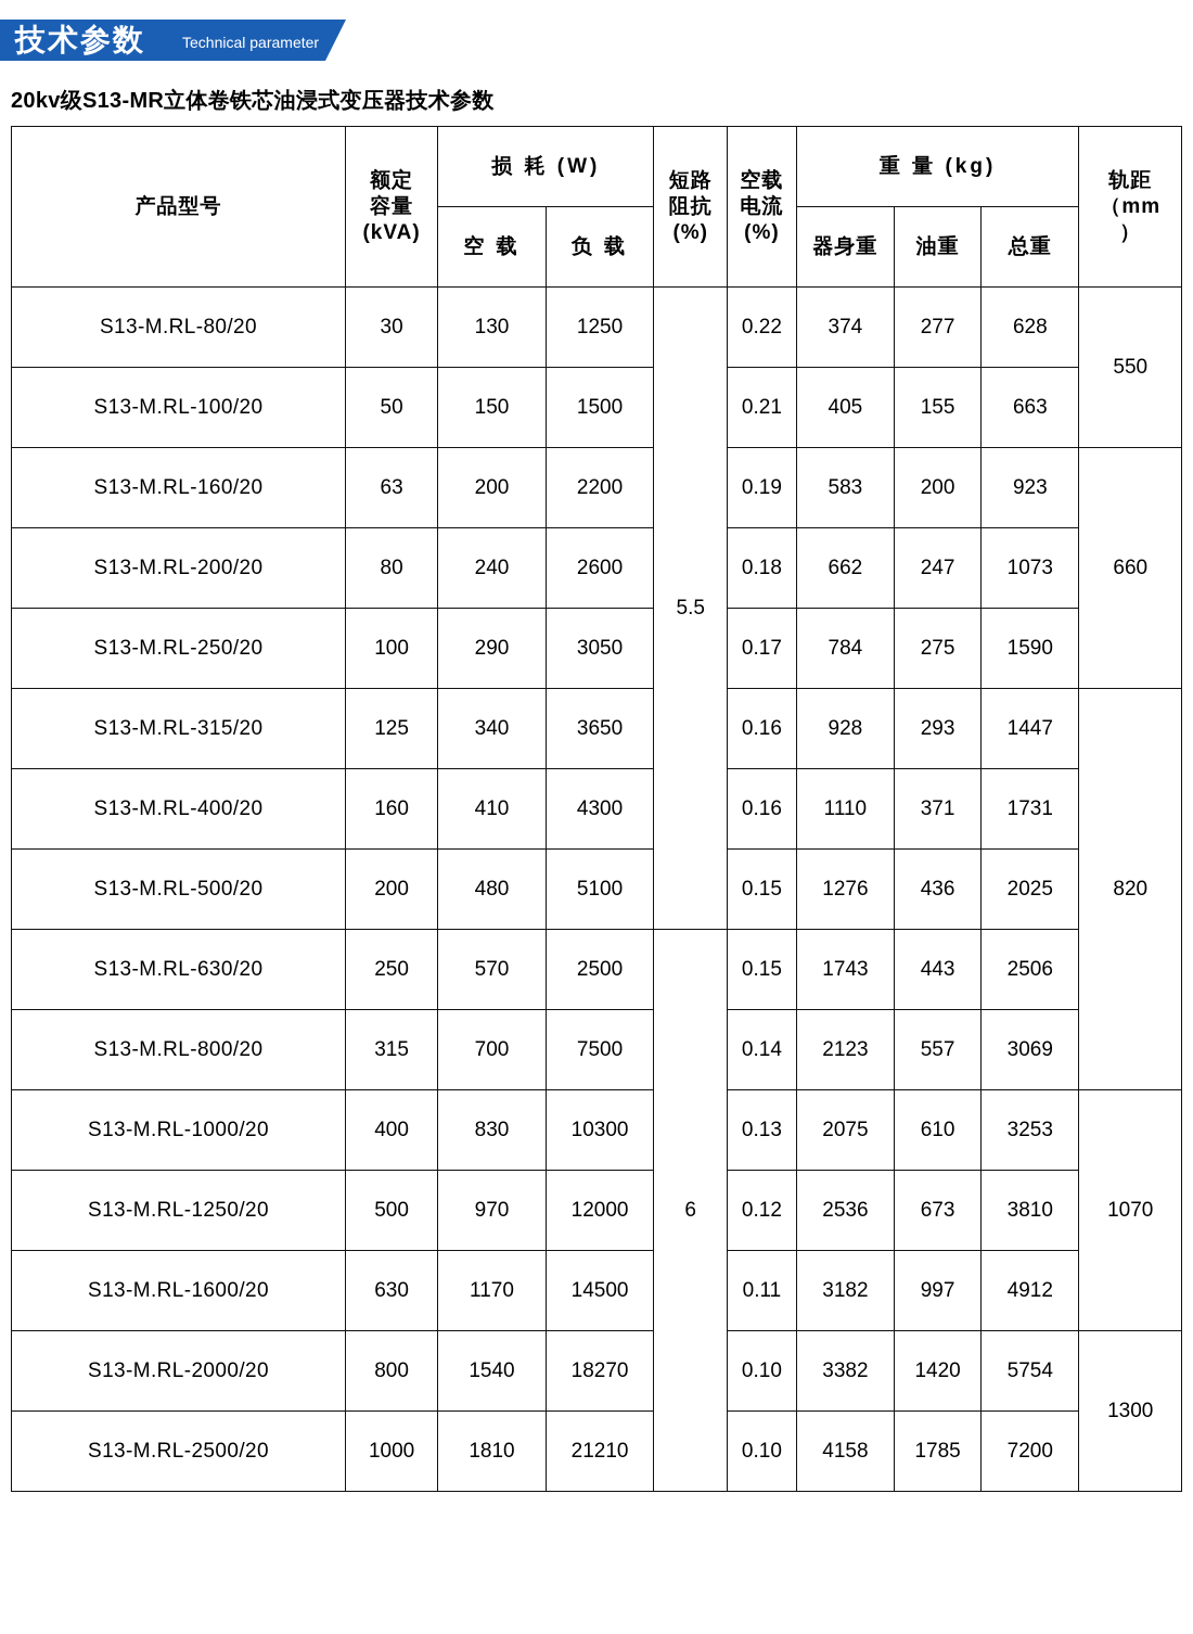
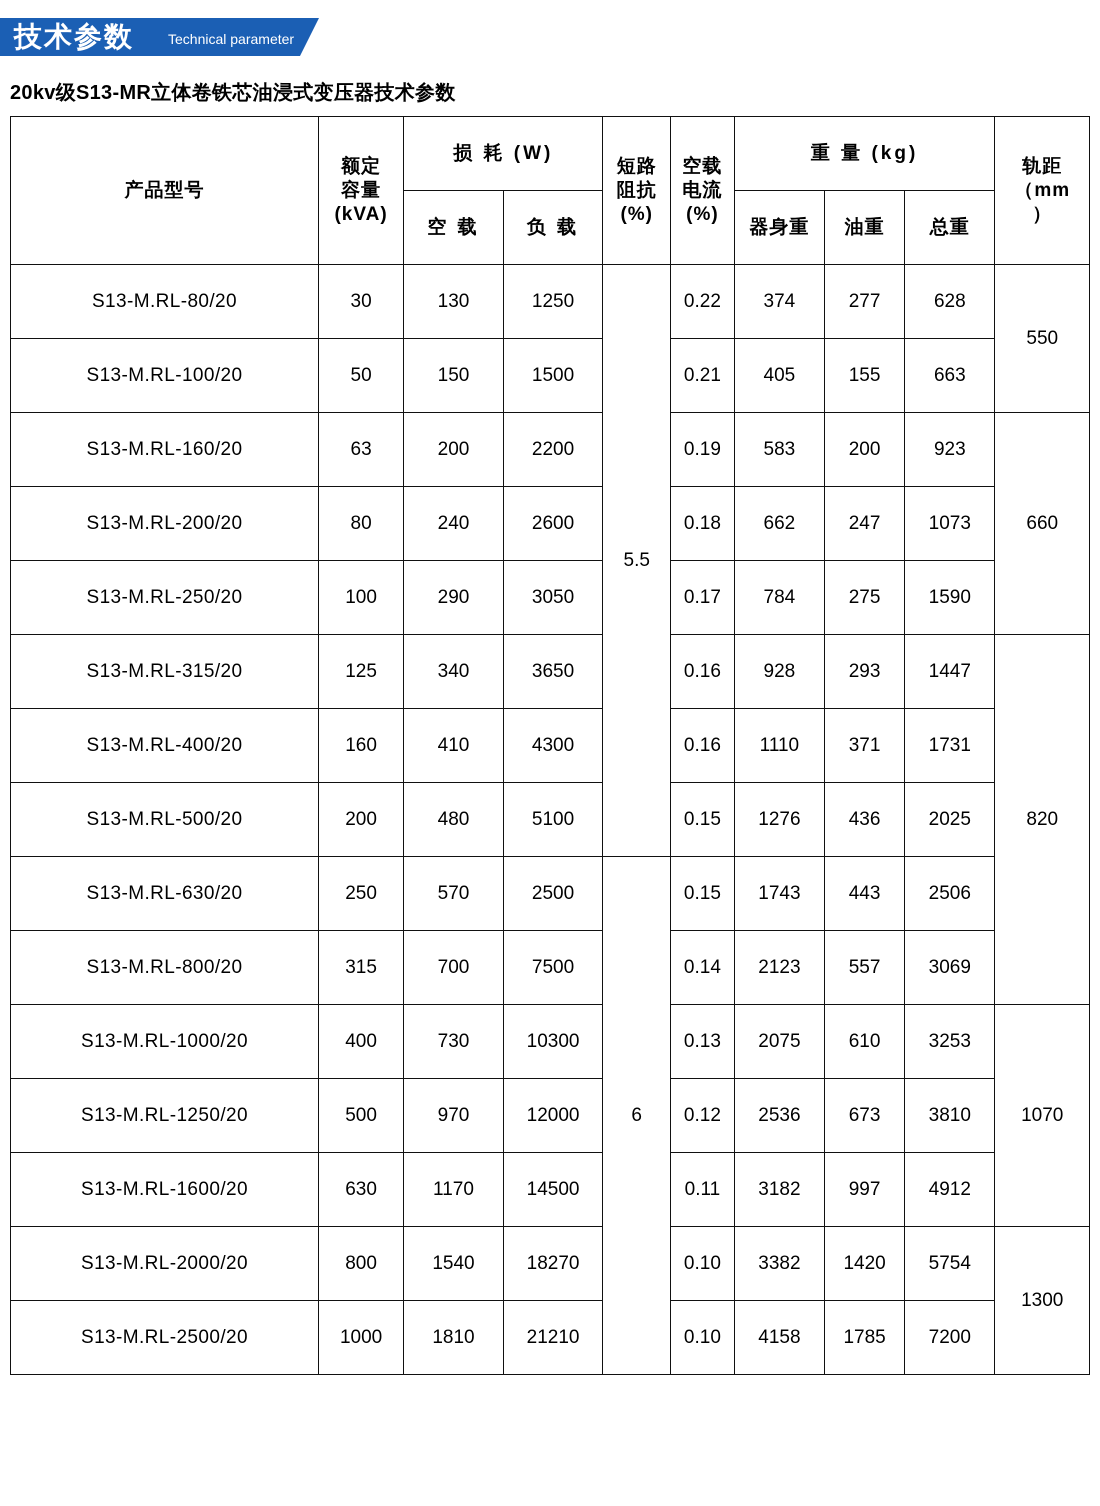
  技术参数
  Technical parameter
  20kv级S13-MR立体卷铁芯油浸式变压器技术参数
  产品型号	额定 容量 (kVA)	损 耗 (W)	短路 阻抗 (%)	空载 电流 (%)	重 量 (kg)	轨距 （mm ）
  空 载	负 载	器身重	油重	总重
  S13-M.RL-80/20	30	130	1250	5.5	0.22	374	277	628	550
  S13-M.RL-100/20	50	150	1500	0.21	405	155	663
  S13-M.RL-160/20	63	200	2200	0.19	583	200	923	660
  S13-M.RL-200/20	80	240	2600	0.18	662	247	1073
  S13-M.RL-250/20	100	290	3050	0.17	784	275	1590
  S13-M.RL-315/20	125	340	3650	0.16	928	293	1447	820
  S13-M.RL-400/20	160	410	4300	0.16	1110	371	1731
  S13-M.RL-500/20	200	480	5100	0.15	1276	436	2025
  S13-M.RL-630/20	250	570	2500	6	0.15	1743	443	2506
  S13-M.RL-800/20	315	700	7500	0.14	2123	557	3069
- S13-M.RL-1000/20	400	830	10300	0.13	2075	610	3253	1070
+ S13-M.RL-1000/20	400	730	10300	0.13	2075	610	3253	1070
  S13-M.RL-1250/20	500	970	12000	0.12	2536	673	3810
  S13-M.RL-1600/20	630	1170	14500	0.11	3182	997	4912
  S13-M.RL-2000/20	800	1540	18270	0.10	3382	1420	5754	1300
  S13-M.RL-2500/20	1000	1810	21210	0.10	4158	1785	7200
